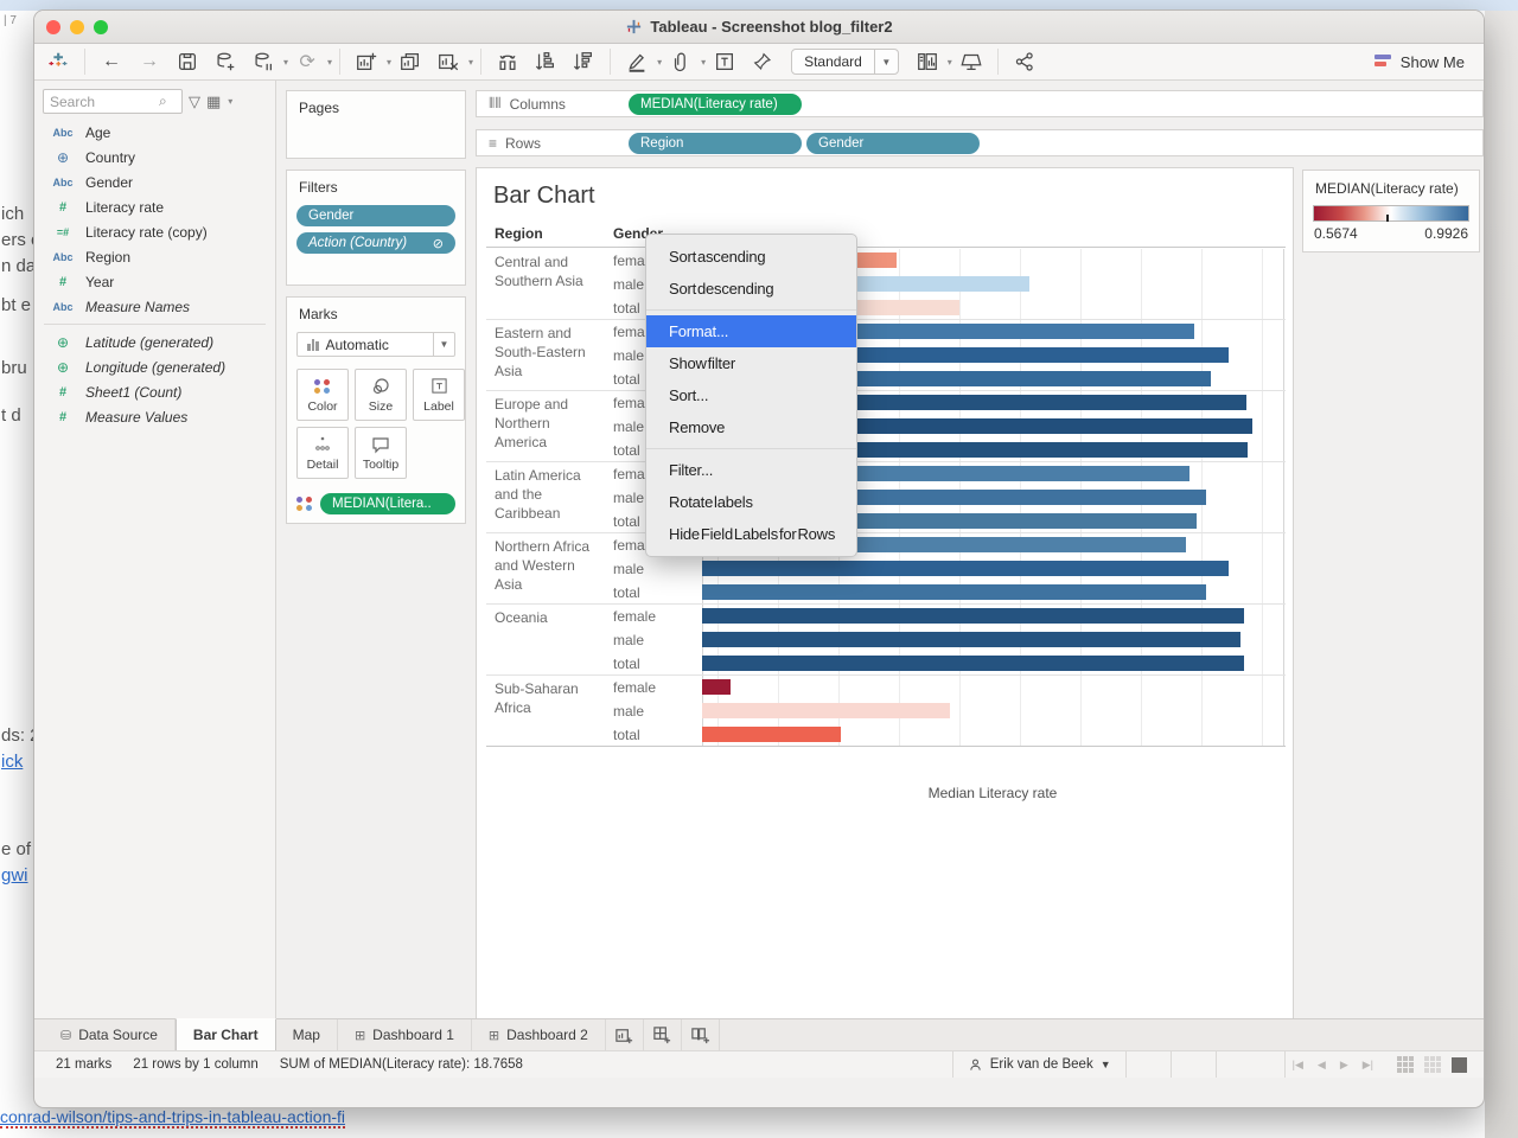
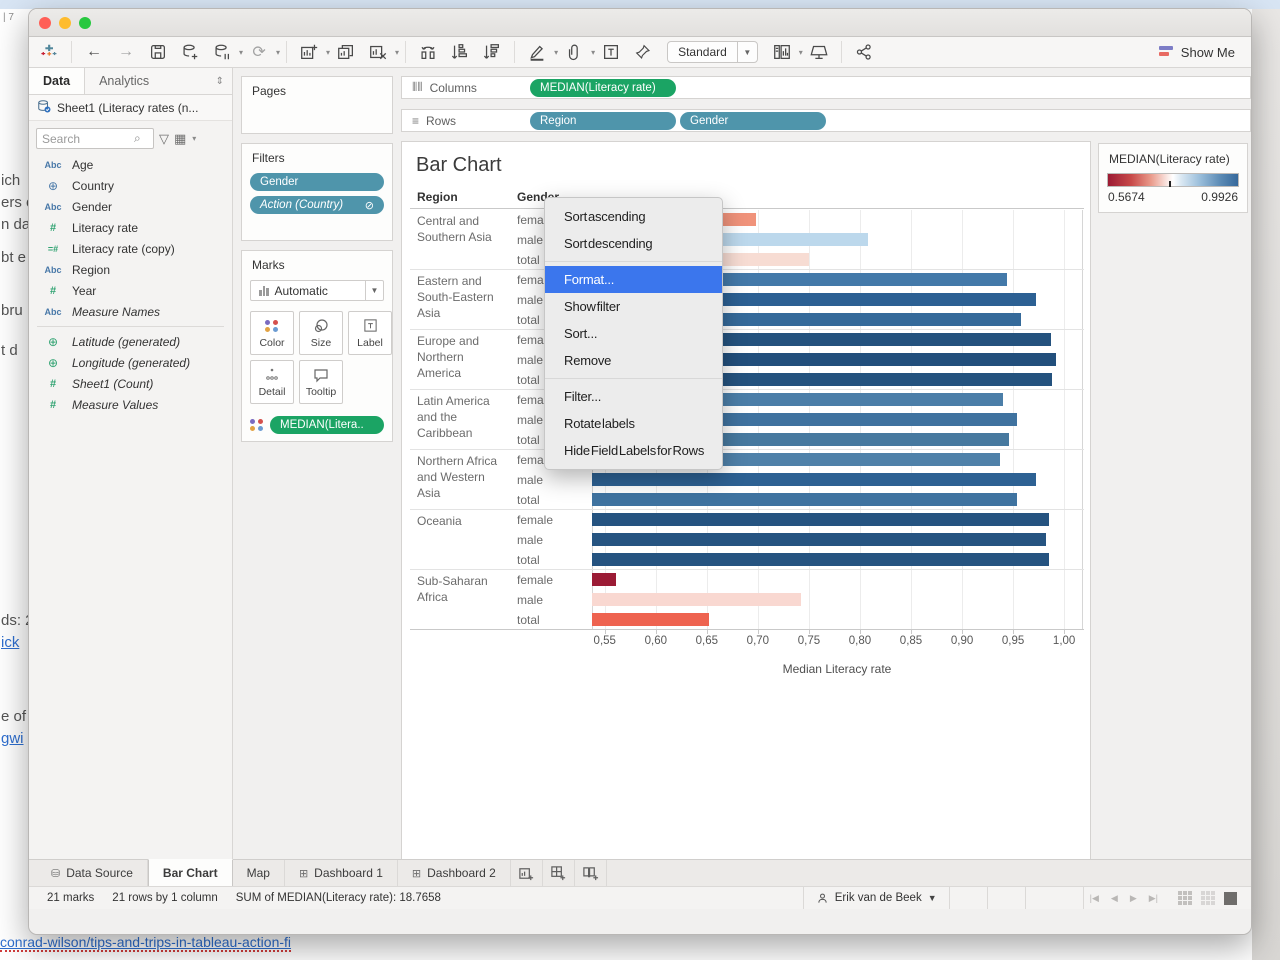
  | 7
  ich
  ers
  n da
  bt e
  bru
  t d
  ds:
  ick
  e of
  gwi
  conrad-wilson/tips-and-trips-in-tableau-action-fi
- Tableau - Screenshot blog_filter2
  ←
  →
  ▾
  ⟳
  ▾
  ▾
  ▾
  ▾
  ▾
  Standard
  ▼
  ▾
  Show Me
+ Data
+ Analytics
+ ⇕
+ Sheet1 (Literacy rates (n...
  Search
  ⌕
  ▽
  ▦
  ▾
  Abc
  Age
  ⊕
  Country
  Abc
  Gender
  #
  Literacy rate
  =#
  Literacy rate (copy)
  Abc
  Region
  #
  Year
  Abc
  Measure Names
  ⊕
  Latitude (generated)
  ⊕
  Longitude (generated)
  #
  Sheet1 (Count)
  #
  Measure Values
  Pages
  Filters
  Gender
  Action (Country)
  ⊘
  Marks
  Automatic
  ▼
  Color
  Size
  Label
  Detail
  Tooltip
  MEDIAN(Litera..
  ⦀⦀
  Columns
  MEDIAN(Literacy rate)
  ≡
  Rows
  Region
  Gender
  Bar Chart
  Region
  Central and Southern Asia
  male
  total
  Eastern and South-Eastern Asia
  male
  total
  Europe and Northern America
  male
  total
  Latin America and the Caribbean
  male
  total
  Northern Africa and Western Asia
  male
  total
  Oceania
  female
  male
  total
  Sub-Saharan Africa
  female
  male
  total
+ 0,55
+ 0,60
+ 0,65
+ 0,70
+ 0,75
+ 0,80
+ 0,85
+ 0,90
+ 0,95
+ 1,00
  Median Literacy rate
  MEDIAN(Literacy rate)
  0.5674
  0.9926
  Sort ascending
  Sort descending
  Format...
  Show filter
  Sort...
  Remove
  Filter...
  Rotate labels
  Hide Field Labels for Rows
  ⛁
  Data Source
  Bar Chart
  Map
  ⊞
  Dashboard 1
  ⊞
  Dashboard 2
  21 marks
  21 rows by 1 column
  SUM of MEDIAN(Literacy rate): 18.7658
  Erik van de Beek
  ▼
  |◀
  ◀
  ▶
  ▶|
